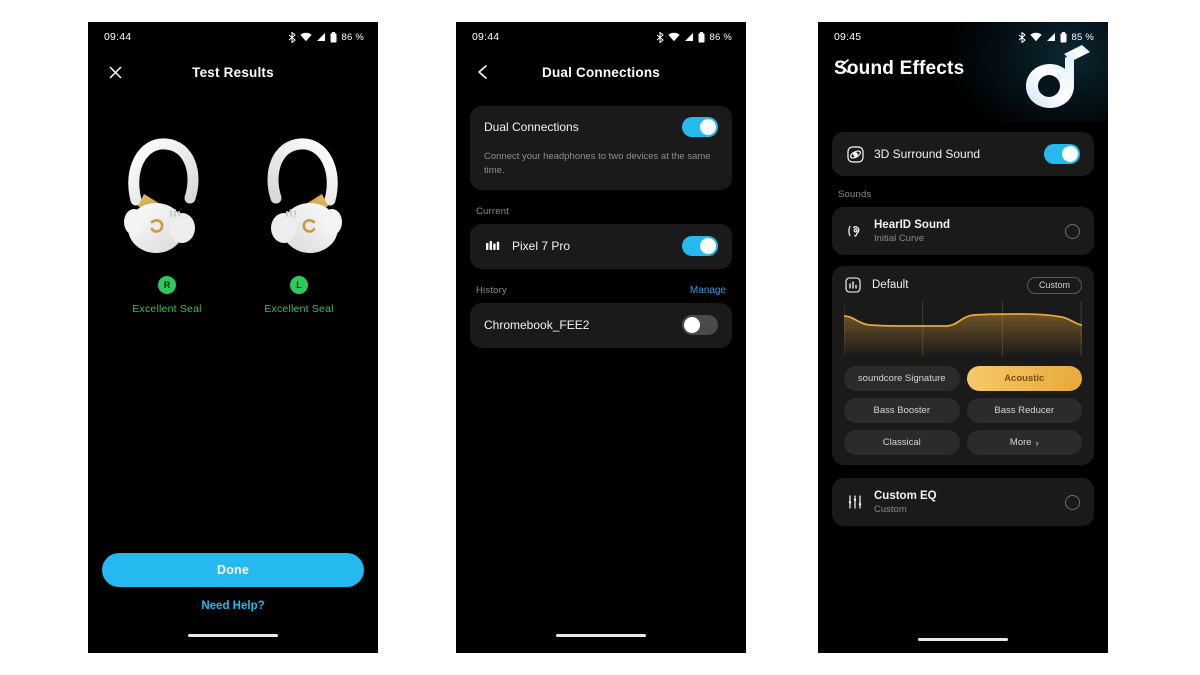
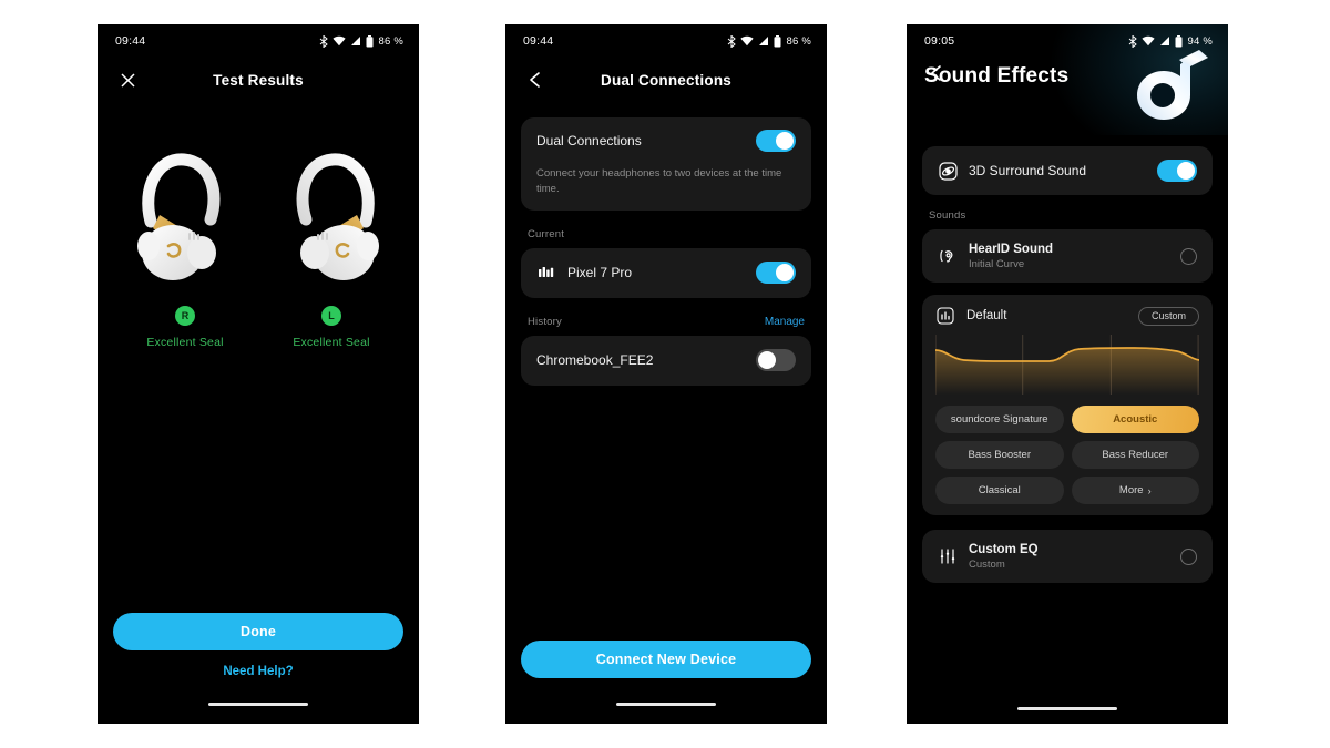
  09:44
  86 %
  Test Results
  R
  Excellent Seal
  L
  Excellent Seal
  Done
  Need Help?
  09:44
  86 %
  Dual Connections
  Dual Connections
- Connect your headphones to two devices at the same time.
+ Connect your headphones to two devices at the time time.
  Current
  Pixel 7 Pro
  History
  Manage
  Chromebook_FEE2
+ Connect New Device
- 09:45
+ 09:05
- 85 %
+ 94 %
  Sound Effects
  3D Surround Sound
  Sounds
  HearID Sound
  Initial Curve
  Default
  Custom
  soundcore Signature
  Acoustic
  Bass Booster
  Bass Reducer
  Classical
  More
  ›
  Custom EQ
  Custom
